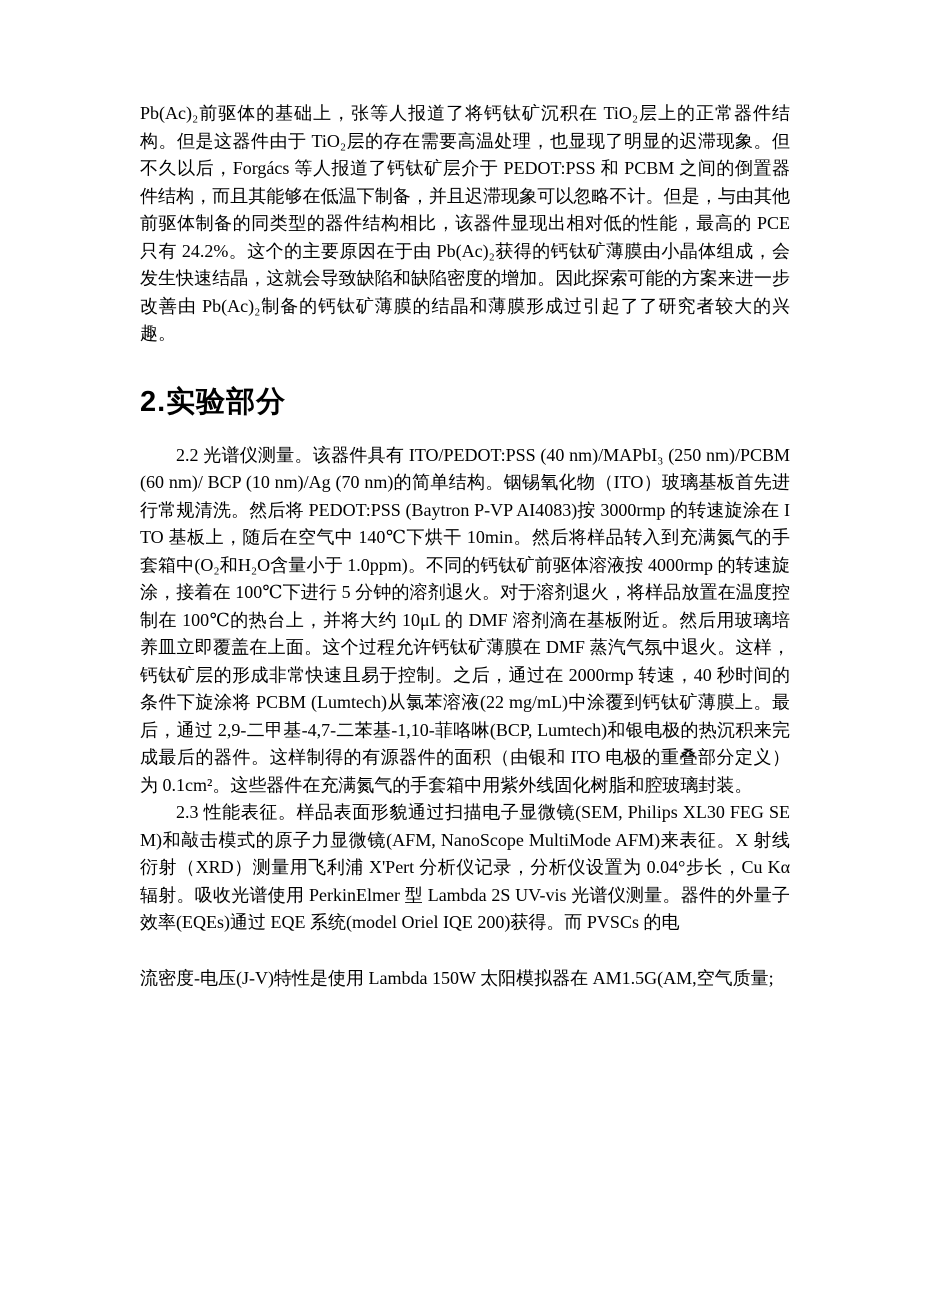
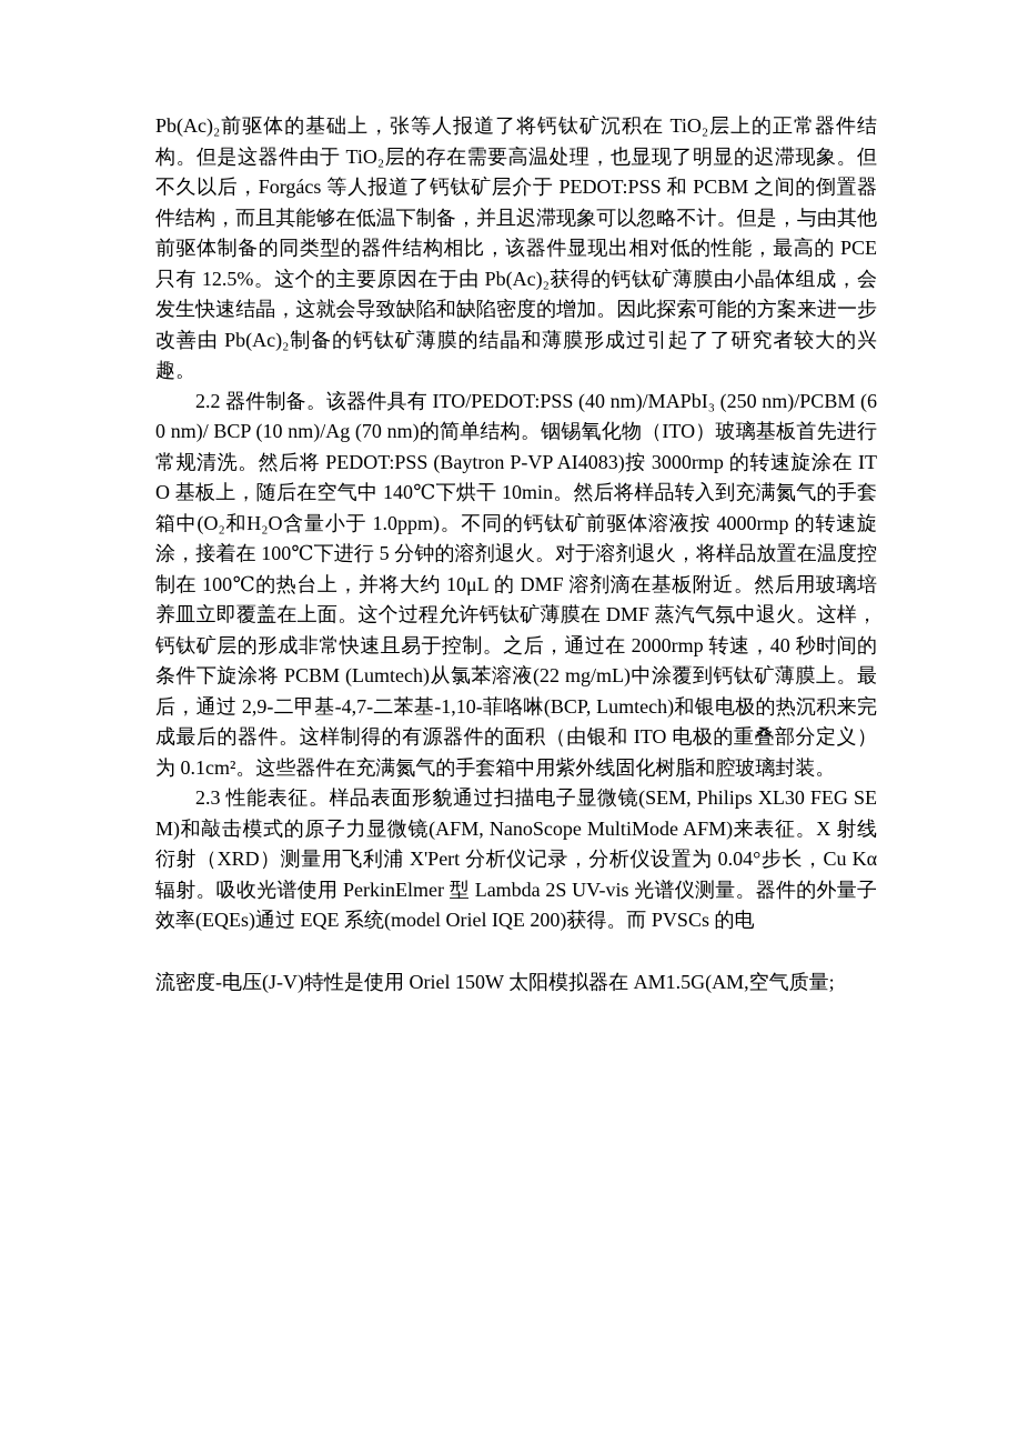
- Pb(Ac)₂前驱体的基础上，张等人报道了将钙钛矿沉积在 TiO₂层上的正常器件结构。但是这器件由于 TiO₂层的存在需要高温处理，也显现了明显的迟滞现象。但不久以后，Forgács 等人报道了钙钛矿层介于 PEDOT:PSS 和 PCBM 之间的倒置器件结构，而且其能够在低温下制备，并且迟滞现象可以忽略不计。但是，与由其他前驱体制备的同类型的器件结构相比，该器件显现出相对低的性能，最高的 PCE 只有 24.2%。这个的主要原因在于由 Pb(Ac)₂获得的钙钛矿薄膜由小晶体组成，会发生快速结晶，这就会导致缺陷和缺陷密度的增加。因此探索可能的方案来进一步改善由 Pb(Ac)₂制备的钙钛矿薄膜的结晶和薄膜形成过引起了了研究者较大的兴趣。
+ Pb(Ac)₂前驱体的基础上，张等人报道了将钙钛矿沉积在 TiO₂层上的正常器件结构。但是这器件由于 TiO₂层的存在需要高温处理，也显现了明显的迟滞现象。但不久以后，Forgács 等人报道了钙钛矿层介于 PEDOT:PSS 和 PCBM 之间的倒置器件结构，而且其能够在低温下制备，并且迟滞现象可以忽略不计。但是，与由其他前驱体制备的同类型的器件结构相比，该器件显现出相对低的性能，最高的 PCE 只有 12.5%。这个的主要原因在于由 Pb(Ac)₂获得的钙钛矿薄膜由小晶体组成，会发生快速结晶，这就会导致缺陷和缺陷密度的增加。因此探索可能的方案来进一步改善由 Pb(Ac)₂制备的钙钛矿薄膜的结晶和薄膜形成过引起了了研究者较大的兴趣。
- 2.实验部分
- 2.2 光谱仪测量。该器件具有 ITO/PEDOT:PSS (40 nm)/MAPbI₃ (250 nm)/PCBM (60 nm)/ BCP (10 nm)/Ag (70 nm)的简单结构。铟锡氧化物（ITO）玻璃基板首先进行常规清洗。然后将 PEDOT:PSS (Baytron P-VP AI4083)按 3000rmp 的转速旋涂在 ITO 基板上，随后在空气中 140℃下烘干 10min。然后将样品转入到充满氮气的手套箱中(O₂和H₂O含量小于 1.0ppm)。不同的钙钛矿前驱体溶液按 4000rmp 的转速旋涂，接着在 100℃下进行 5 分钟的溶剂退火。对于溶剂退火，将样品放置在温度控制在 100℃的热台上，并将大约 10μL 的 DMF 溶剂滴在基板附近。然后用玻璃培养皿立即覆盖在上面。这个过程允许钙钛矿薄膜在 DMF 蒸汽气氛中退火。这样，钙钛矿层的形成非常快速且易于控制。之后，通过在 2000rmp 转速，40 秒时间的条件下旋涂将 PCBM (Lumtech)从氯苯溶液(22 mg/mL)中涂覆到钙钛矿薄膜上。最后，通过 2,9-二甲基-4,7-二苯基-1,10-菲咯啉(BCP, Lumtech)和银电极的热沉积来完成最后的器件。这样制得的有源器件的面积（由银和 ITO 电极的重叠部分定义）为 0.1cm²。这些器件在充满氮气的手套箱中用紫外线固化树脂和腔玻璃封装。
+ 2.2 器件制备。该器件具有 ITO/PEDOT:PSS (40 nm)/MAPbI₃ (250 nm)/PCBM (60 nm)/ BCP (10 nm)/Ag (70 nm)的简单结构。铟锡氧化物（ITO）玻璃基板首先进行常规清洗。然后将 PEDOT:PSS (Baytron P-VP AI4083)按 3000rmp 的转速旋涂在 ITO 基板上，随后在空气中 140℃下烘干 10min。然后将样品转入到充满氮气的手套箱中(O₂和H₂O含量小于 1.0ppm)。不同的钙钛矿前驱体溶液按 4000rmp 的转速旋涂，接着在 100℃下进行 5 分钟的溶剂退火。对于溶剂退火，将样品放置在温度控制在 100℃的热台上，并将大约 10μL 的 DMF 溶剂滴在基板附近。然后用玻璃培养皿立即覆盖在上面。这个过程允许钙钛矿薄膜在 DMF 蒸汽气氛中退火。这样，钙钛矿层的形成非常快速且易于控制。之后，通过在 2000rmp 转速，40 秒时间的条件下旋涂将 PCBM (Lumtech)从氯苯溶液(22 mg/mL)中涂覆到钙钛矿薄膜上。最后，通过 2,9-二甲基-4,7-二苯基-1,10-菲咯啉(BCP, Lumtech)和银电极的热沉积来完成最后的器件。这样制得的有源器件的面积（由银和 ITO 电极的重叠部分定义）为 0.1cm²。这些器件在充满氮气的手套箱中用紫外线固化树脂和腔玻璃封装。
  2.3 性能表征。样品表面形貌通过扫描电子显微镜(SEM, Philips XL30 FEG SEM)和敲击模式的原子力显微镜(AFM, NanoScope MultiMode AFM)来表征。X 射线衍射（XRD）测量用飞利浦 X'Pert 分析仪记录，分析仪设置为 0.04°步长，Cu Kα 辐射。吸收光谱使用 PerkinElmer 型 Lambda 2S UV-vis 光谱仪测量。器件的外量子效率(EQEs)通过 EQE 系统(model Oriel IQE 200)获得。而 PVSCs 的电
- 流密度-电压(J-V)特性是使用 Lambda 150W 太阳模拟器在 AM1.5G(AM,空气质量;
+ 流密度-电压(J-V)特性是使用 Oriel 150W 太阳模拟器在 AM1.5G(AM,空气质量;
